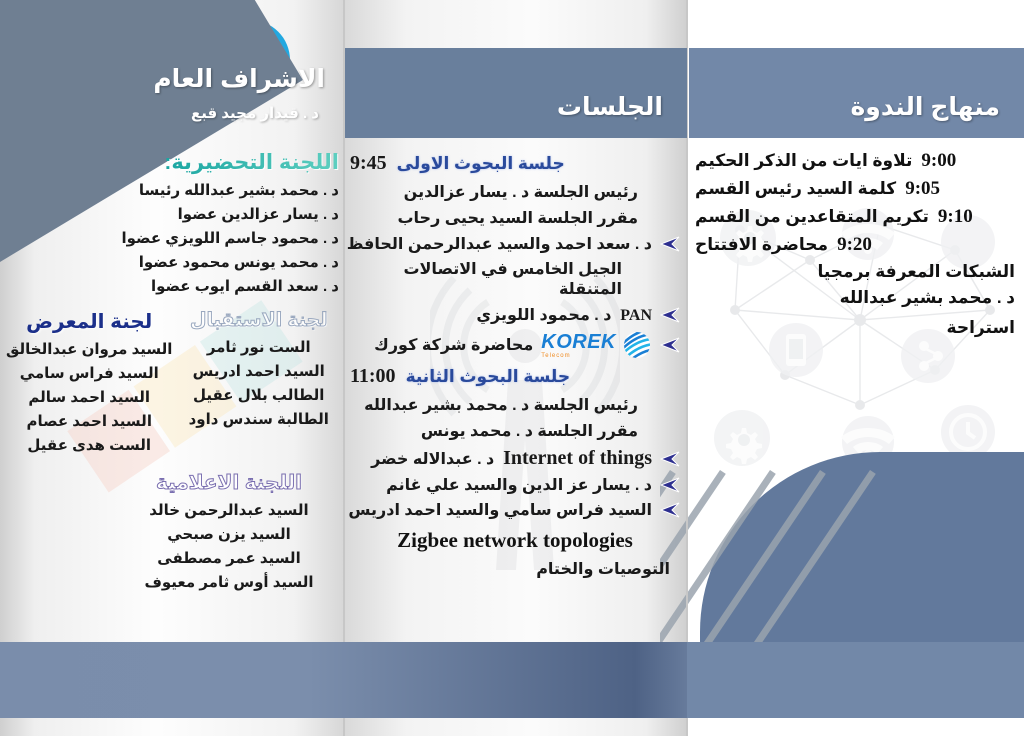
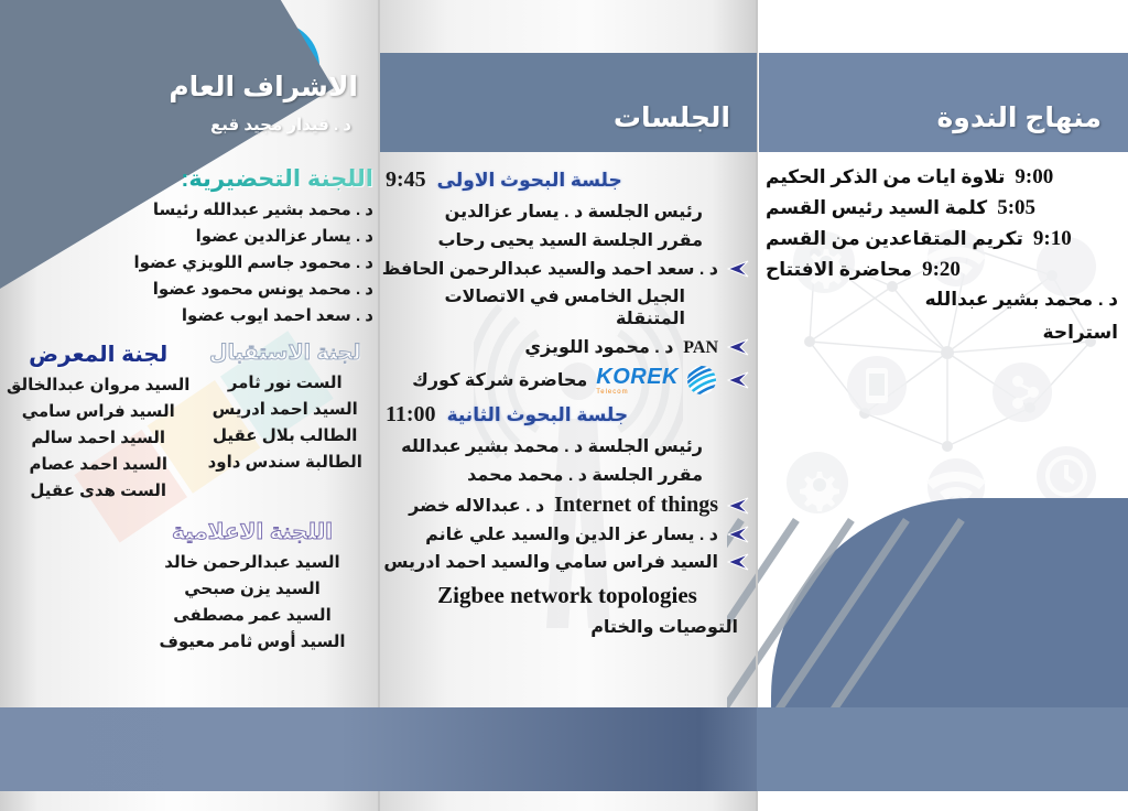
  منهاج الندوة
  الجلسات
  الاشراف العام
  د . قيدار مجيد قبع
  9:00
  تلاوة ايات من الذكر الحكيم
- 9:05
+ 5:05
  كلمة السيد رئيس القسم
  9:10
  تكريم المتقاعدين من القسم
  9:20
  محاضرة الافتتاح
- الشبكات المعرفة برمجيا
  د . محمد بشير عبدالله
  استراحة
  9:45
  جلسة البحوث الاولى
  رئيس الجلسة د . يسار عزالدين
  مقرر الجلسة السيد يحيى رحاب
  د . سعد احمد والسيد عبدالرحمن الحافظ
  الجيل الخامس في الاتصالات المتنقلة
  PAN د . محمود اللويزي
  KOREK
  محاضرة شركة كورك
  11:00
  جلسة البحوث الثانية
  رئيس الجلسة د . محمد بشير عبدالله
- مقرر الجلسة د . محمد يونس
+ مقرر الجلسة د . محمد محمد
  Internet of things د . عبدالاله خضر
  د . يسار عز الدين والسيد علي غانم
  السيد فراس سامي والسيد احمد ادريس
  Zigbee network topologies
  التوصيات والختام
  اللجنة التحضيرية:
  د . محمد بشير عبدالله رئيسا
  د . يسار عزالدين عضوا
  د . محمود جاسم اللويزي عضوا
  د . محمد يونس محمود عضوا
- د . سعد القسم ايوب عضوا
+ د . سعد احمد ايوب عضوا
  لجنة الاستقبال
  الست نور ثامر
  السيد احمد ادريس
  الطالب بلال عقيل
  الطالبة سندس داود
  لجنة المعرض
  السيد مروان عبدالخالق
  السيد فراس سامي
  السيد احمد سالم
  السيد احمد عصام
  الست هدى عقيل
  اللجنة الاعلامية
  السيد عبدالرحمن خالد
  السيد يزن صبحي
  السيد عمر مصطفى
  السيد أوس ثامر معيوف
